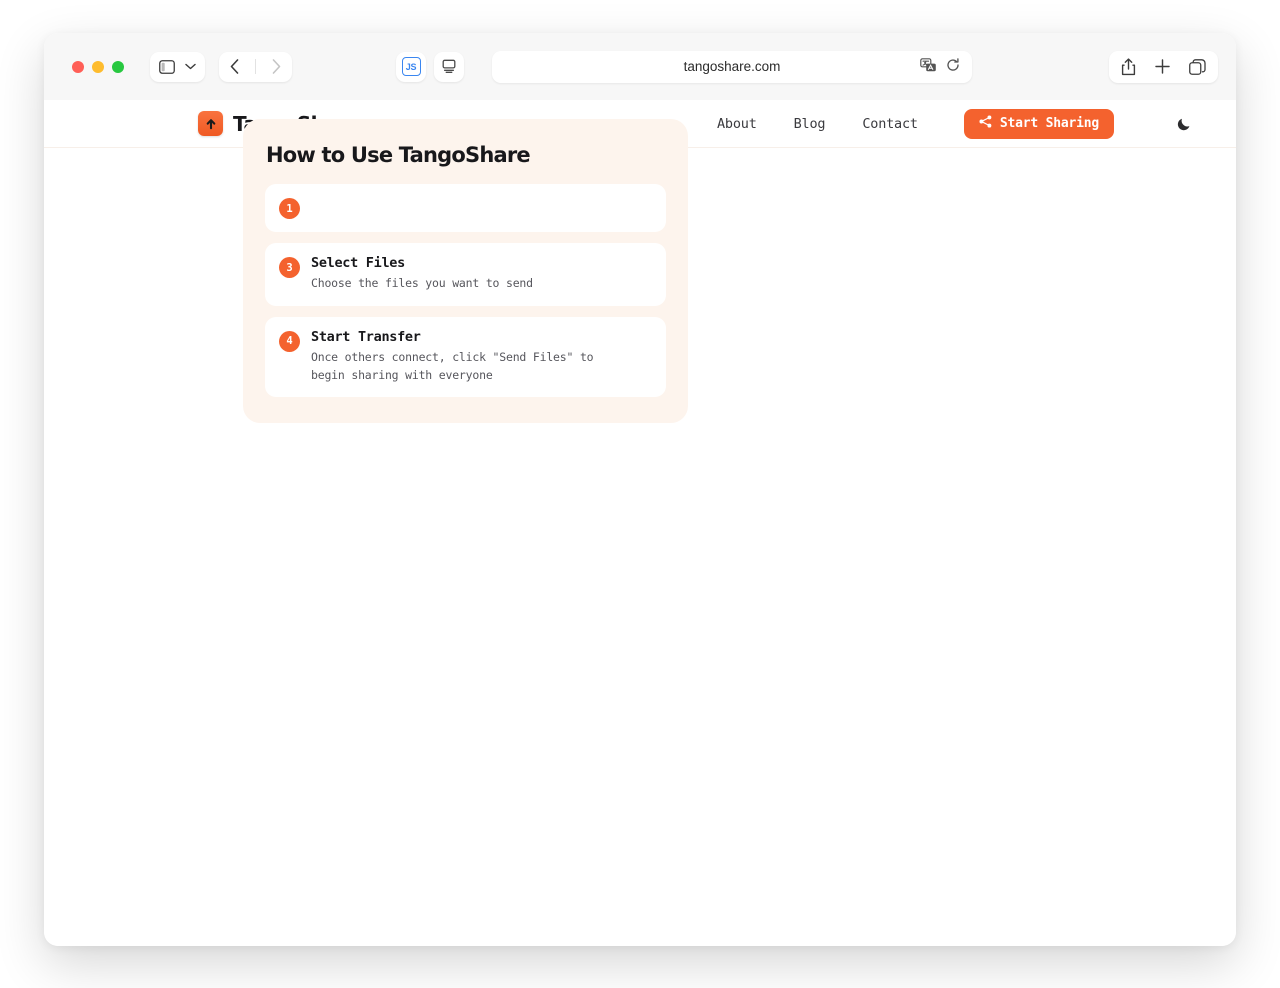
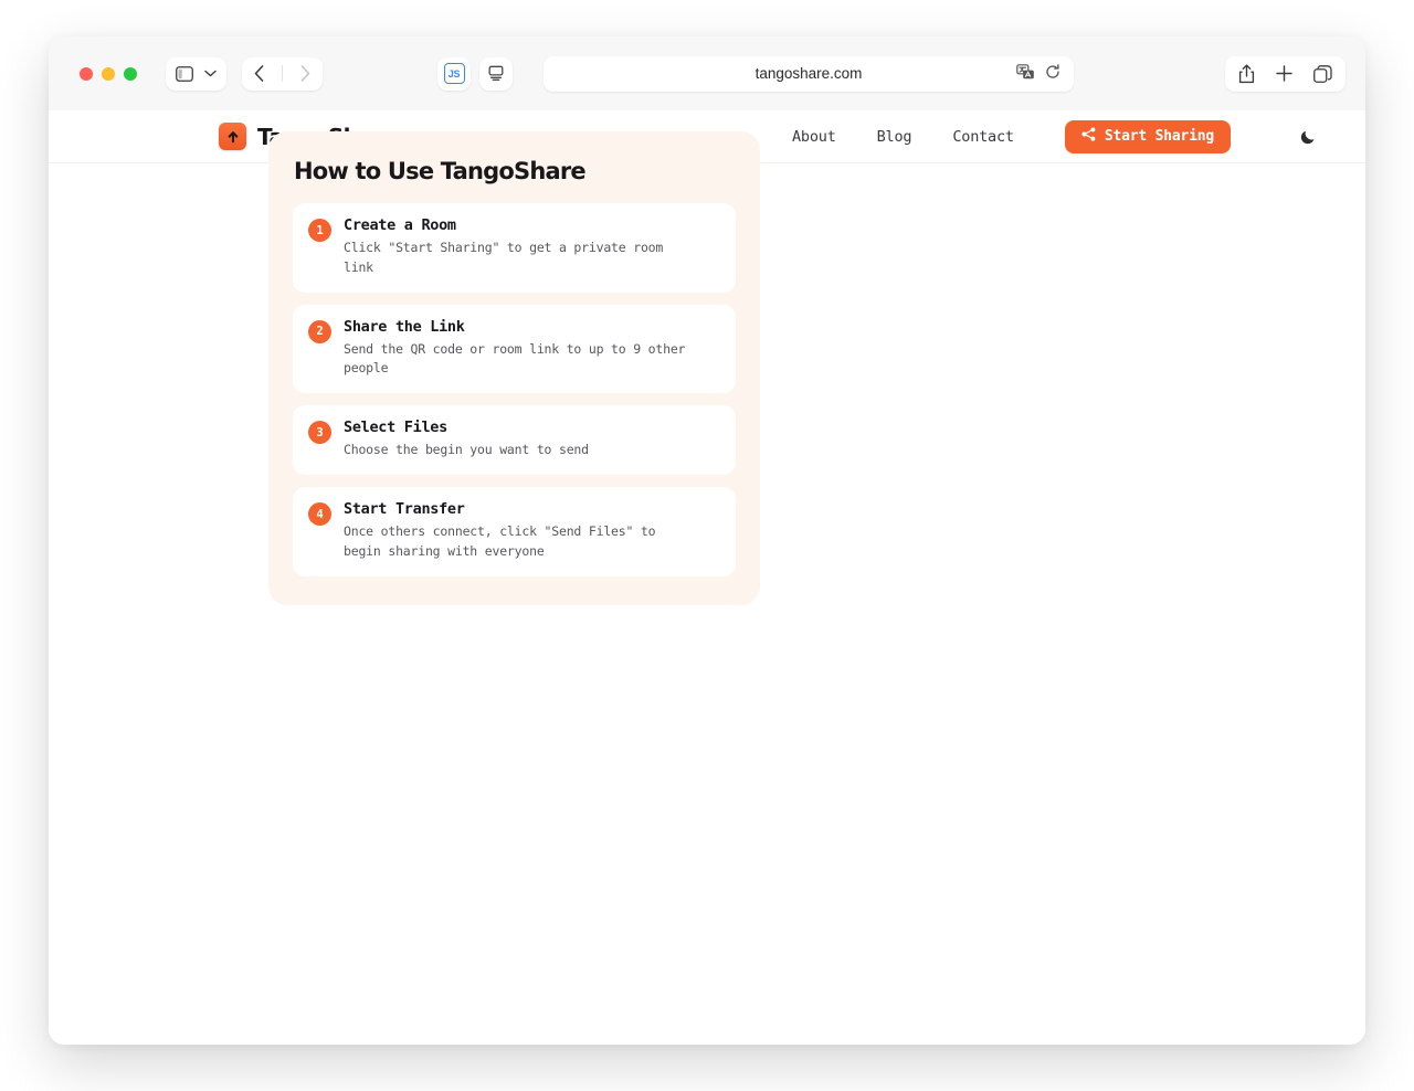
  JS
  tangoshare.com
  About
  Blog
  Contact
  Start Sharing
  How to Use TangoShare
  1
+ Create a Room
+ Click "Start Sharing" to get a private room link
+ 2
+ Share the Link
+ Send the QR code or room link to up to 9 other people
  3
  Select Files
- Choose the files you want to send
+ Choose the begin you want to send
  4
  Start Transfer
  Once others connect, click "Send Files" to begin sharing with everyone
